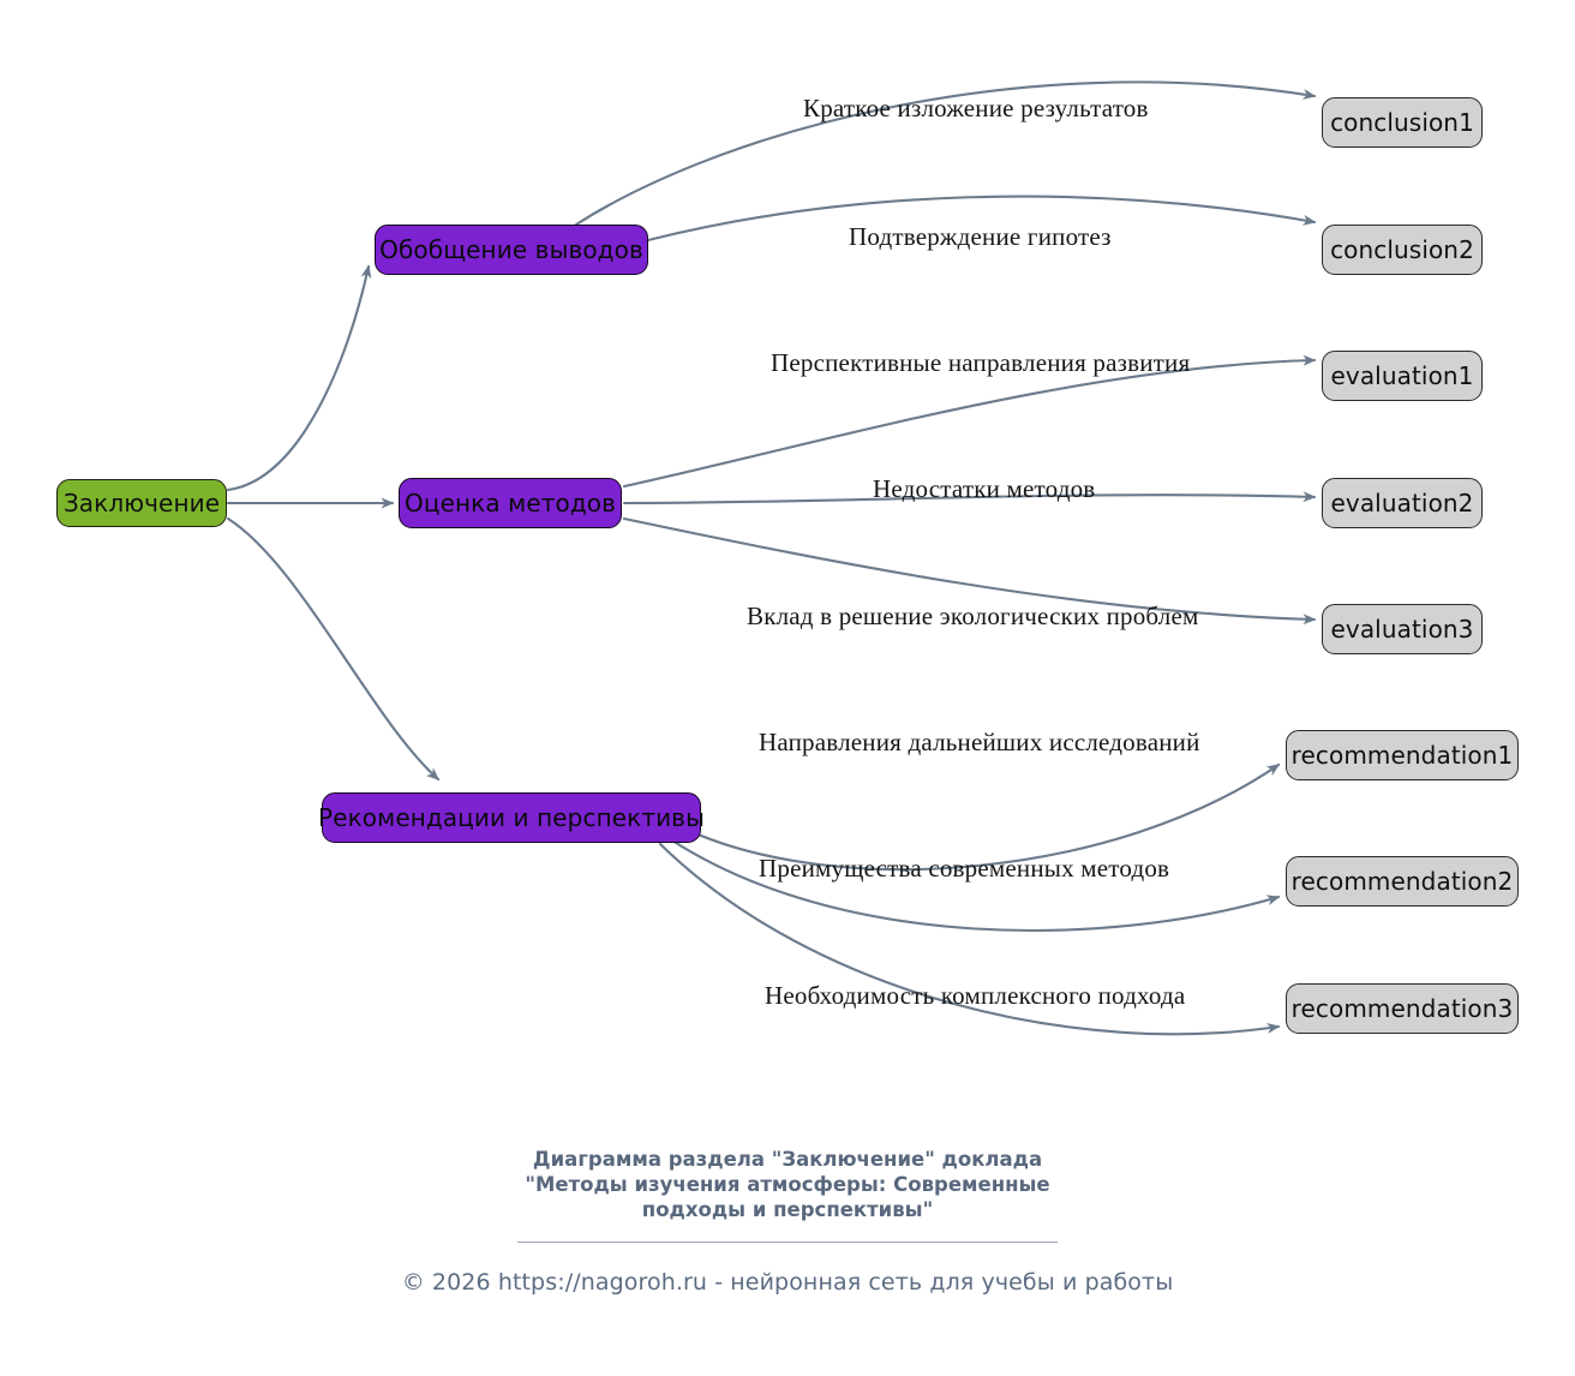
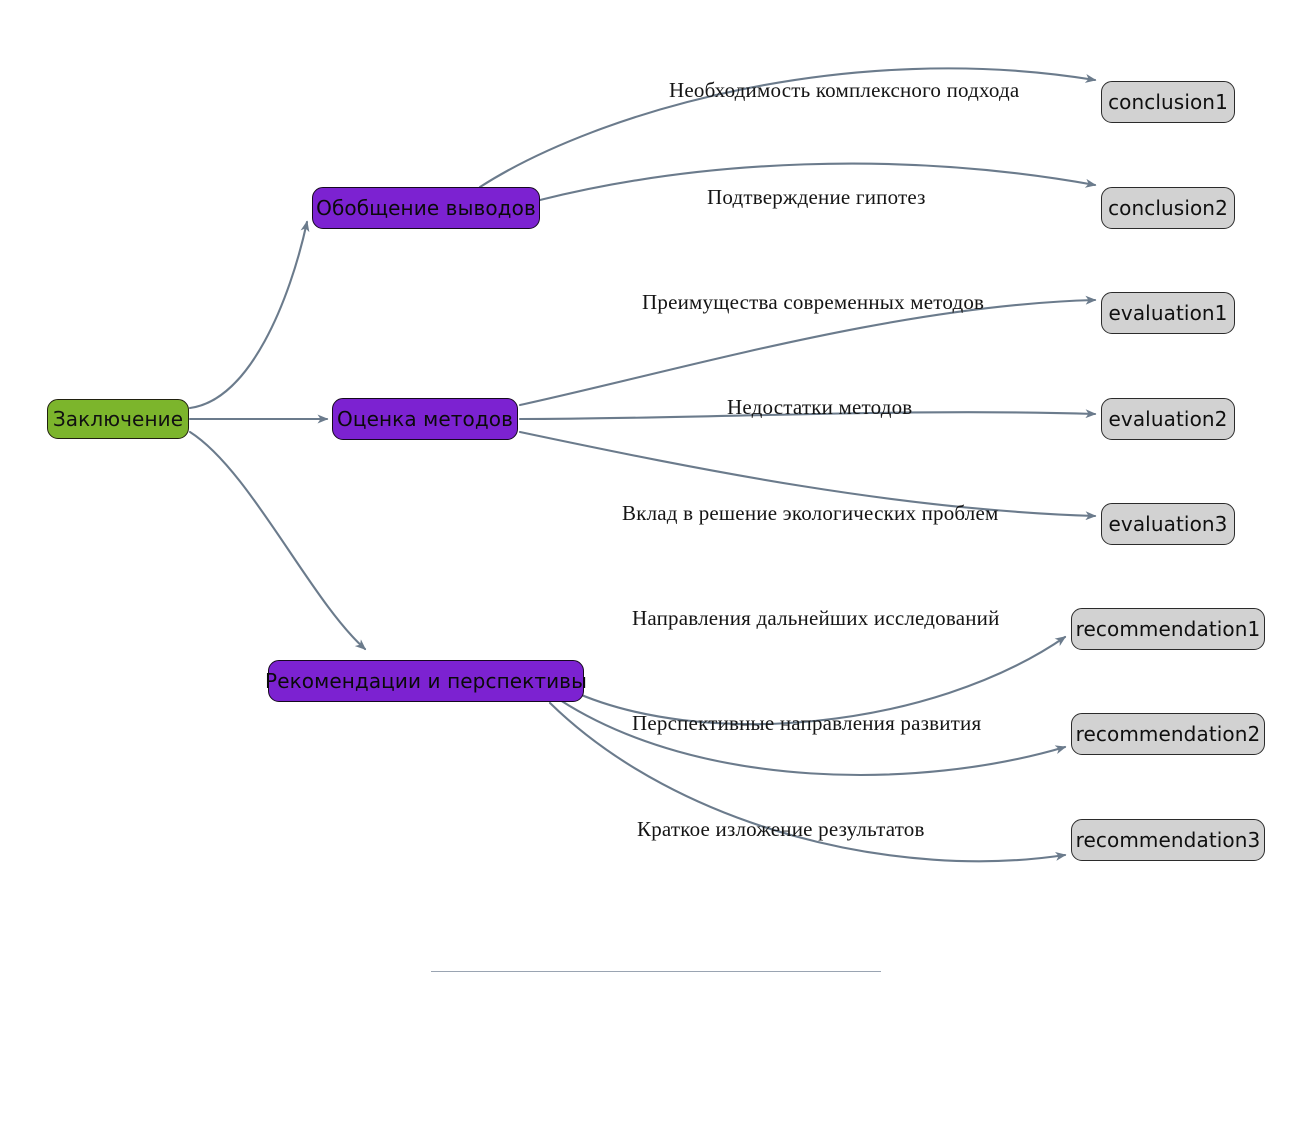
  Заключение
  Обобщение выводов
  Оценка методов
  Рекомендации и перспективы
  conclusion1
  conclusion2
  evaluation1
  evaluation2
  evaluation3
  recommendation1
  recommendation2
  recommendation3
- Краткое изложение результатов
+ Необходимость комплексного подхода
  Подтверждение гипотез
- Перспективные направления развития
+ Преимущества современных методов
  Недостатки методов
  Вклад в решение экологических проблем
  Направления дальнейших исследований
- Преимущества современных методов
+ Перспективные направления развития
- Необходимость комплексного подхода
+ Краткое изложение результатов
- Диаграмма раздела "Заключение" доклада
- "Методы изучения атмосферы: Современные
- подходы и перспективы"
- © 2026 https://nagoroh.ru - нейронная сеть для учебы и работы
